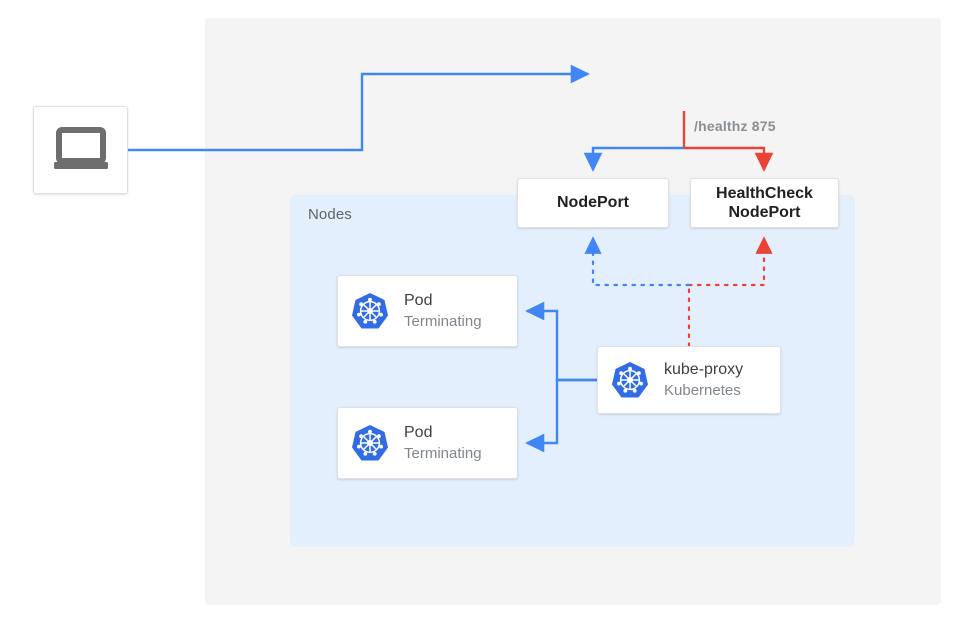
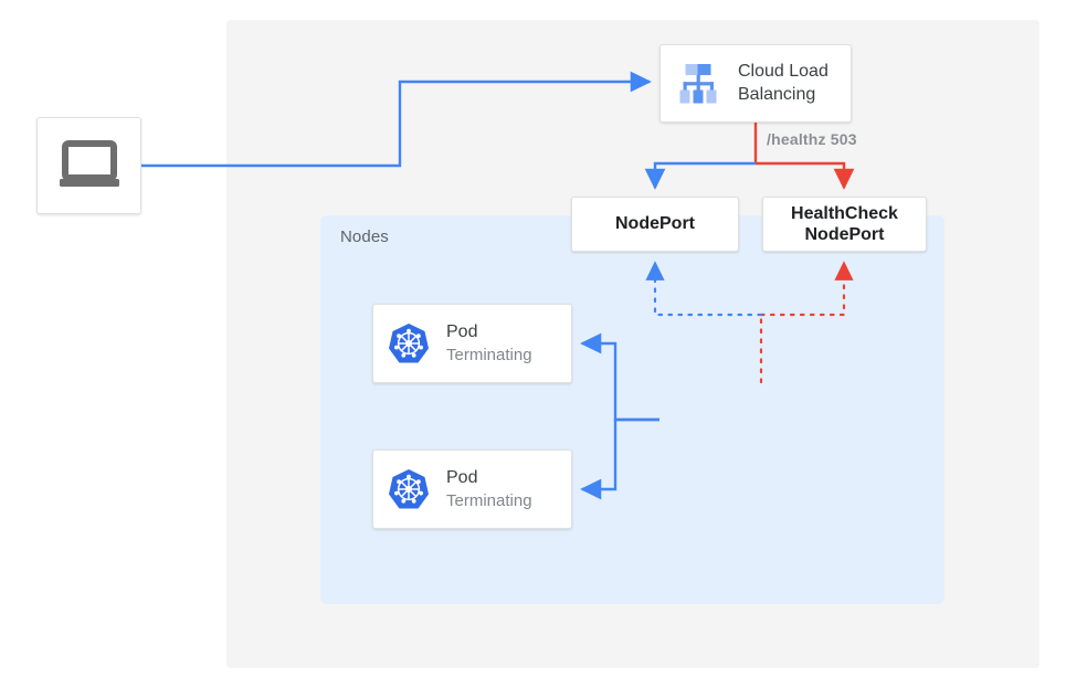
  Nodes
- /healthz 875
+ /healthz 503
+ Cloud Load
+ Balancing
  NodePort
  HealthCheck
  NodePort
  Pod
  Terminating
  Pod
  Terminating
- kube-proxy
- Kubernetes
